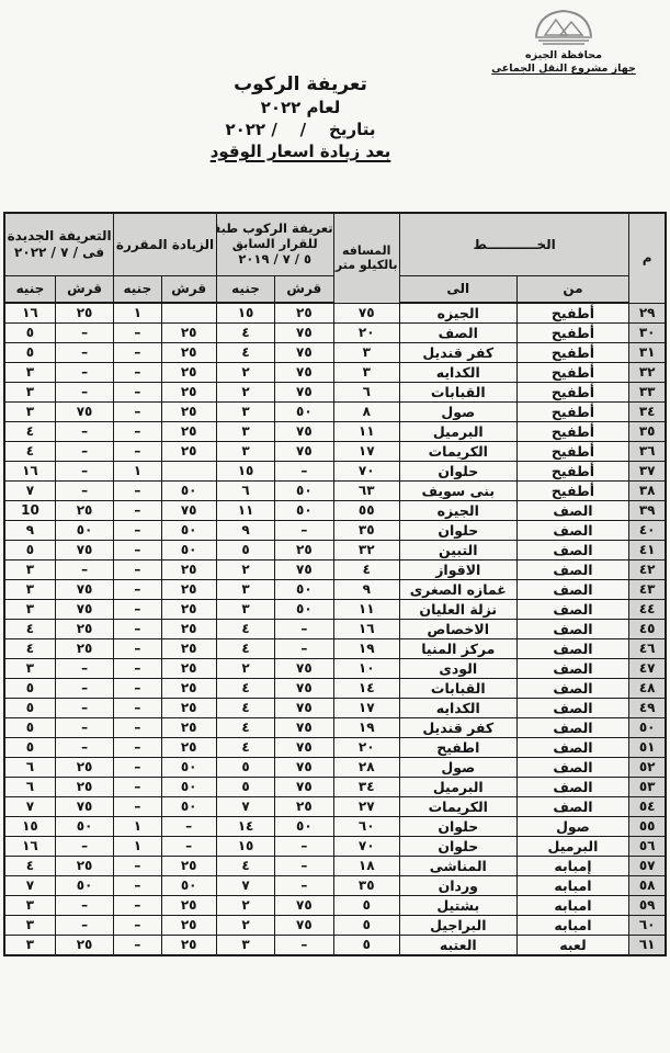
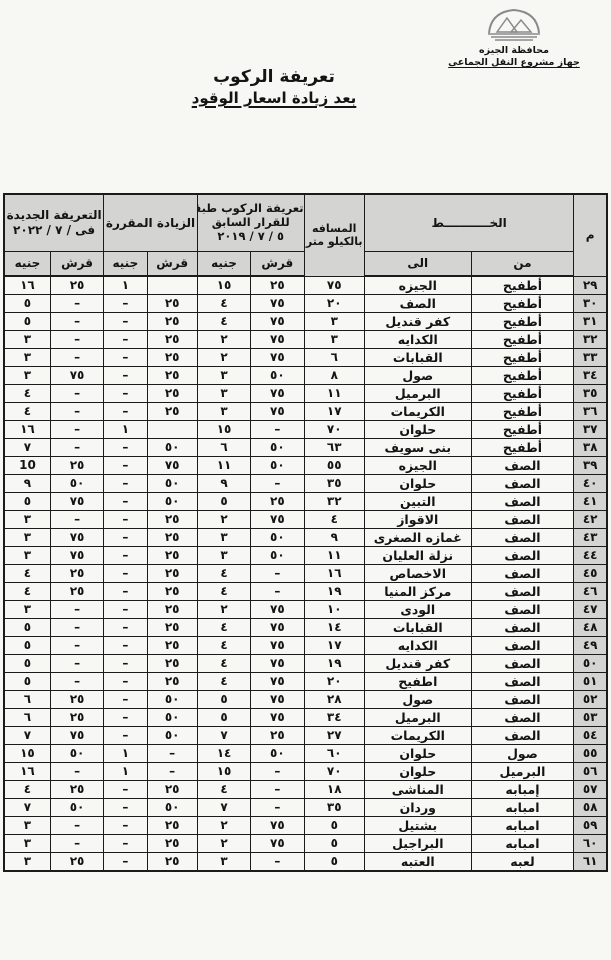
  محافظة الجيزه
  جهاز مشروع النقل الجماعى
  تعريفة الركوب
- لعام ٢٠٢٢
- بتاريخ / / ٢٠٢٢
  بعد زيادة اسعار الوقود
  م	الخـــــــــــط	المسافه بالكيلو متر	تعريفة الركوب طبق للقرار السابق ٥ / ٧ / ٢٠١٩	الزيادة المقررة	التعريفة الجديدة فى / ٧ / ٢٠٢٢
  من	الى	قرش	جنيه	قرش	جنيه	قرش	جنيه
  ٢٩	أطفيح	الجيزه	٧٥	٢٥	١٥		١	٢٥	١٦
  ٣٠	أطفيح	الصف	٢٠	٧٥	٤	٢٥	–	–	٥
  ٣١	أطفيح	كفر قنديل	٣	٧٥	٤	٢٥	–	–	٥
  ٣٢	أطفيح	الكدايه	٣	٧٥	٢	٢٥	–	–	٣
  ٣٣	أطفيح	القبابات	٦	٧٥	٢	٢٥	–	–	٣
  ٣٤	أطفيح	صول	٨	٥٠	٣	٢٥	–	٧٥	٣
  ٣٥	أطفيح	البرميل	١١	٧٥	٣	٢٥	–	–	٤
  ٣٦	أطفيح	الكريمات	١٧	٧٥	٣	٢٥	–	–	٤
  ٣٧	أطفيح	حلوان	٧٠	–	١٥		١	–	١٦
  ٣٨	أطفيح	بنى سويف	٦٣	٥٠	٦	٥٠	–	–	٧
  ٣٩	الصف	الجيزه	٥٥	٥٠	١١	٧٥	–	٢٥	10
  ٤٠	الصف	حلوان	٣٥	–	٩	٥٠	–	٥٠	٩
  ٤١	الصف	التبين	٣٢	٢٥	٥	٥٠	–	٧٥	٥
  ٤٢	الصف	الاقواز	٤	٧٥	٢	٢٥	–	–	٣
  ٤٣	الصف	غمازه الصغرى	٩	٥٠	٣	٢٥	–	٧٥	٣
  ٤٤	الصف	نزلة العليان	١١	٥٠	٣	٢٥	–	٧٥	٣
  ٤٥	الصف	الاخصاص	١٦	–	٤	٢٥	–	٢٥	٤
  ٤٦	الصف	مركز المنيا	١٩	–	٤	٢٥	–	٢٥	٤
  ٤٧	الصف	الودى	١٠	٧٥	٢	٢٥	–	–	٣
  ٤٨	الصف	القبابات	١٤	٧٥	٤	٢٥	–	–	٥
  ٤٩	الصف	الكدايه	١٧	٧٥	٤	٢٥	–	–	٥
  ٥٠	الصف	كفر قنديل	١٩	٧٥	٤	٢٥	–	–	٥
  ٥١	الصف	اطفيح	٢٠	٧٥	٤	٢٥	–	–	٥
  ٥٢	الصف	صول	٢٨	٧٥	٥	٥٠	–	٢٥	٦
  ٥٣	الصف	البرميل	٣٤	٧٥	٥	٥٠	–	٢٥	٦
  ٥٤	الصف	الكريمات	٢٧	٢٥	٧	٥٠	–	٧٥	٧
  ٥٥	صول	حلوان	٦٠	٥٠	١٤	–	١	٥٠	١٥
  ٥٦	البرميل	حلوان	٧٠	–	١٥	–	١	–	١٦
  ٥٧	إمبابه	المناشى	١٨	–	٤	٢٥	–	٢٥	٤
  ٥٨	امبابه	وردان	٣٥	–	٧	٥٠	–	٥٠	٧
  ٥٩	امبابه	بشتيل	٥	٧٥	٢	٢٥	–	–	٣
  ٦٠	امبابه	البراجيل	٥	٧٥	٢	٢٥	–	–	٣
  ٦١	لعبه	العتبه	٥	–	٣	٢٥	–	٢٥	٣
